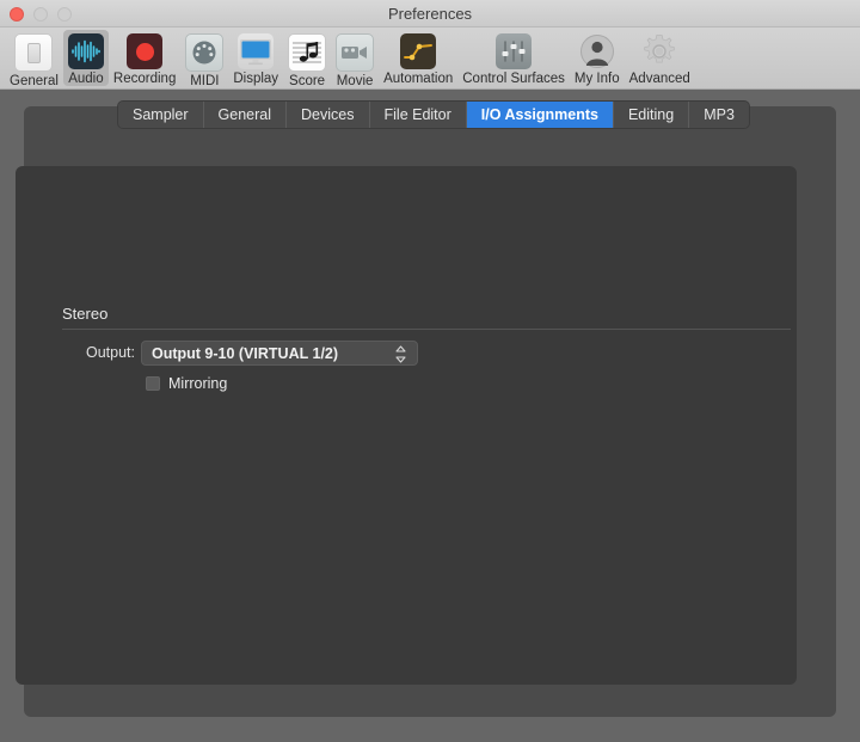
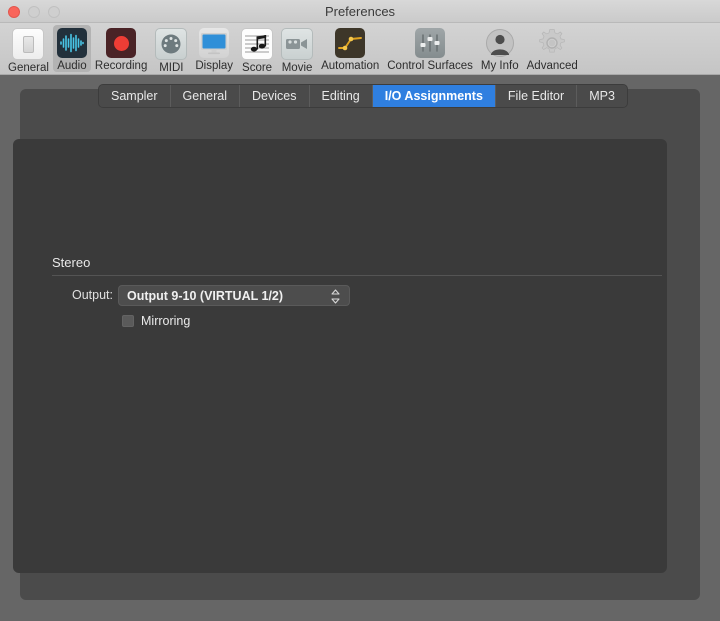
  Preferences
  General
  Audio
  Recording
  MIDI
  Display
  Score
  Movie
  Automation
  Control Surfaces
  My Info
  Advanced
  Sampler
  General
  Devices
- File Editor
+ Editing
  I/O Assignments
- Editing
+ File Editor
  MP3
  Stereo
  Output:
  Output 9-10 (VIRTUAL 1/2)
  Mirroring
